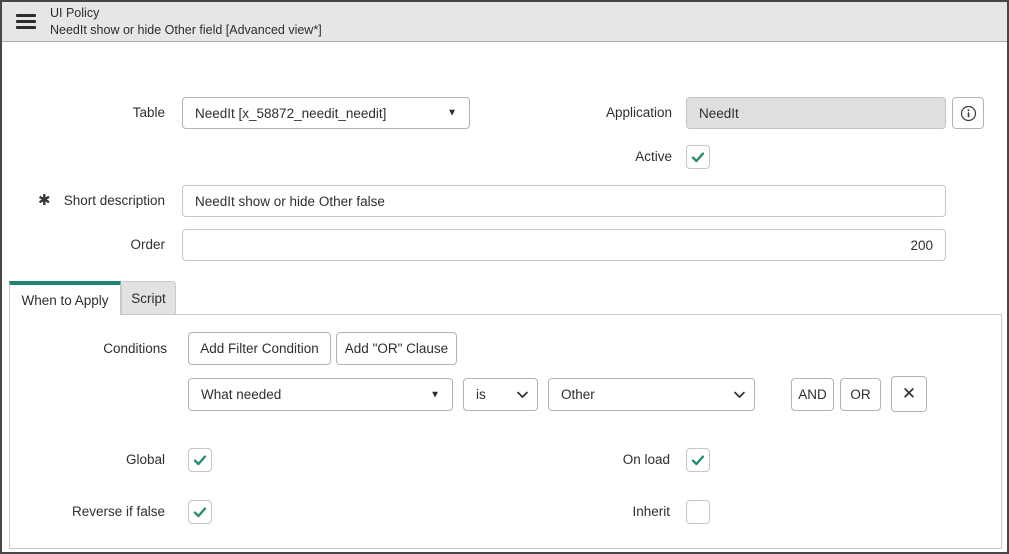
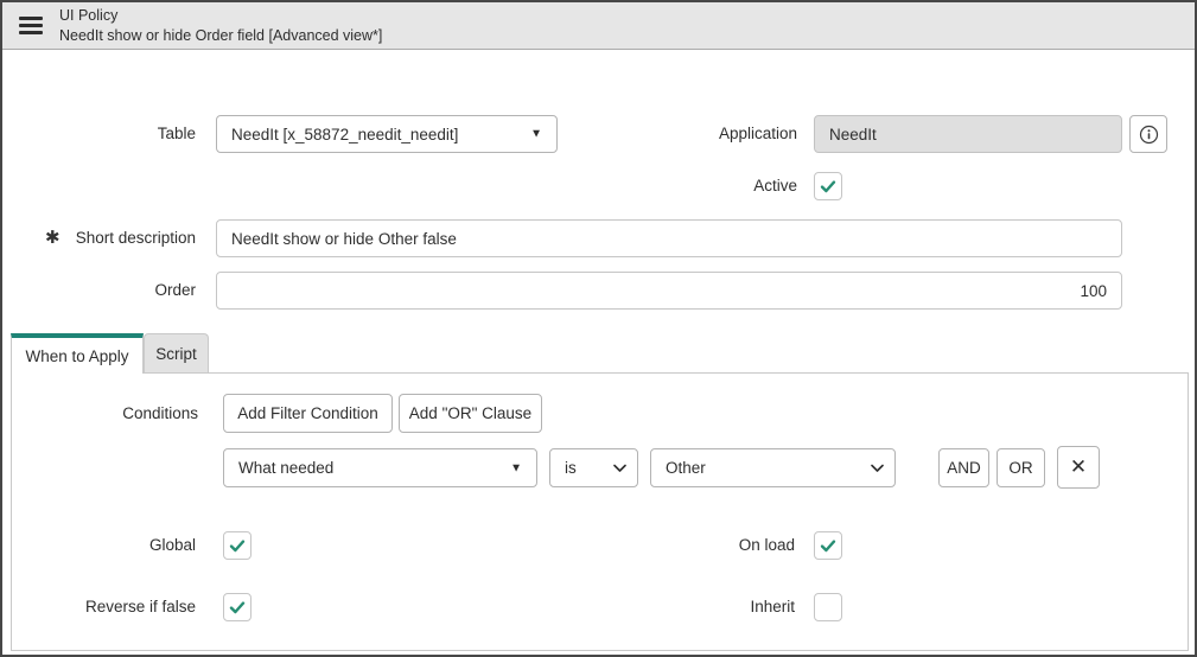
  UI Policy
- NeedIt show or hide Other field [Advanced view*]
+ NeedIt show or hide Order field [Advanced view*]
  Table
  NeedIt [x_58872_needit_needit]
  ▼
  Application
  NeedIt
  Active
  ✱
  Short description
  NeedIt show or hide Other false
  Order
- 200
+ 100
  When to Apply
  Script
  Conditions
  Add Filter Condition
  Add "OR" Clause
  What needed
  ▼
  is
  Other
  AND
  OR
  ✕
  Global
  On load
  Reverse if false
  Inherit
